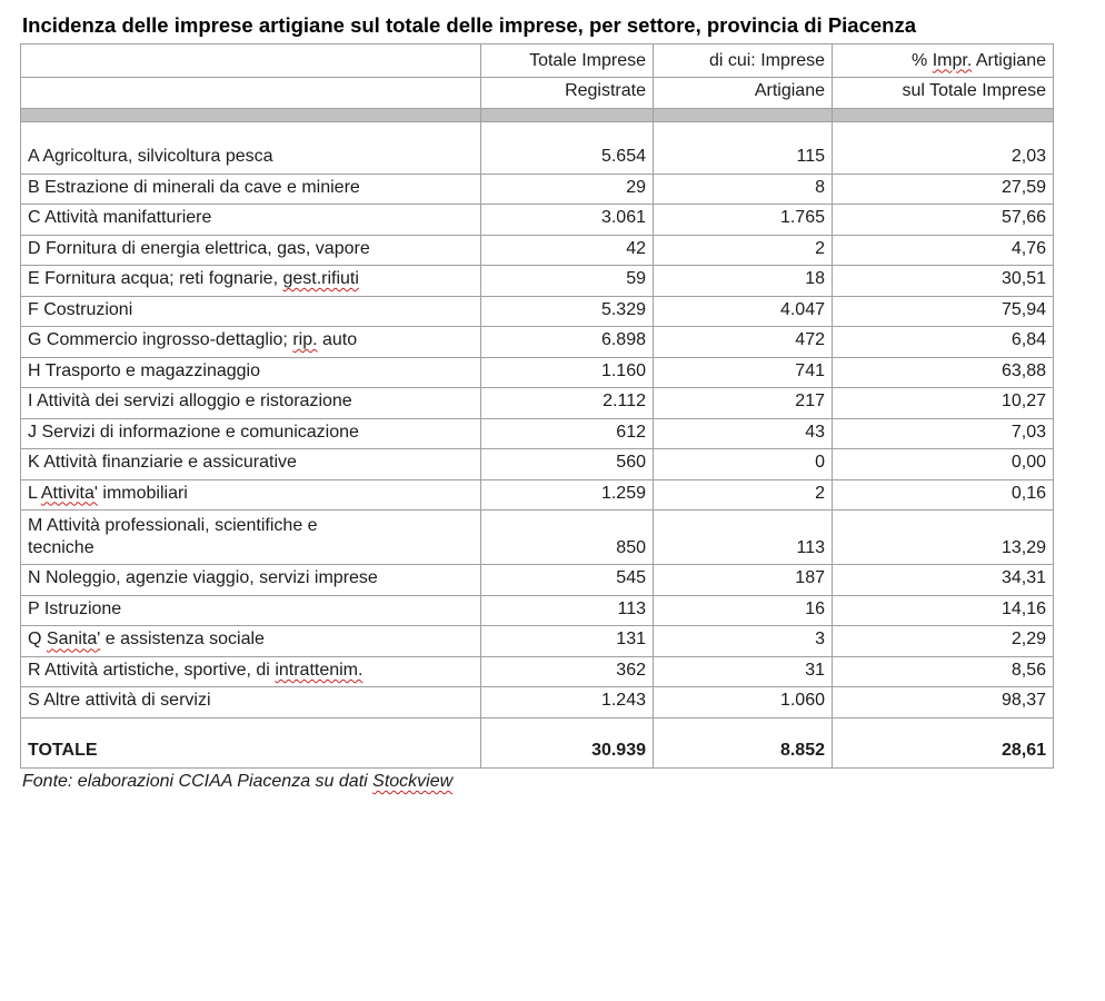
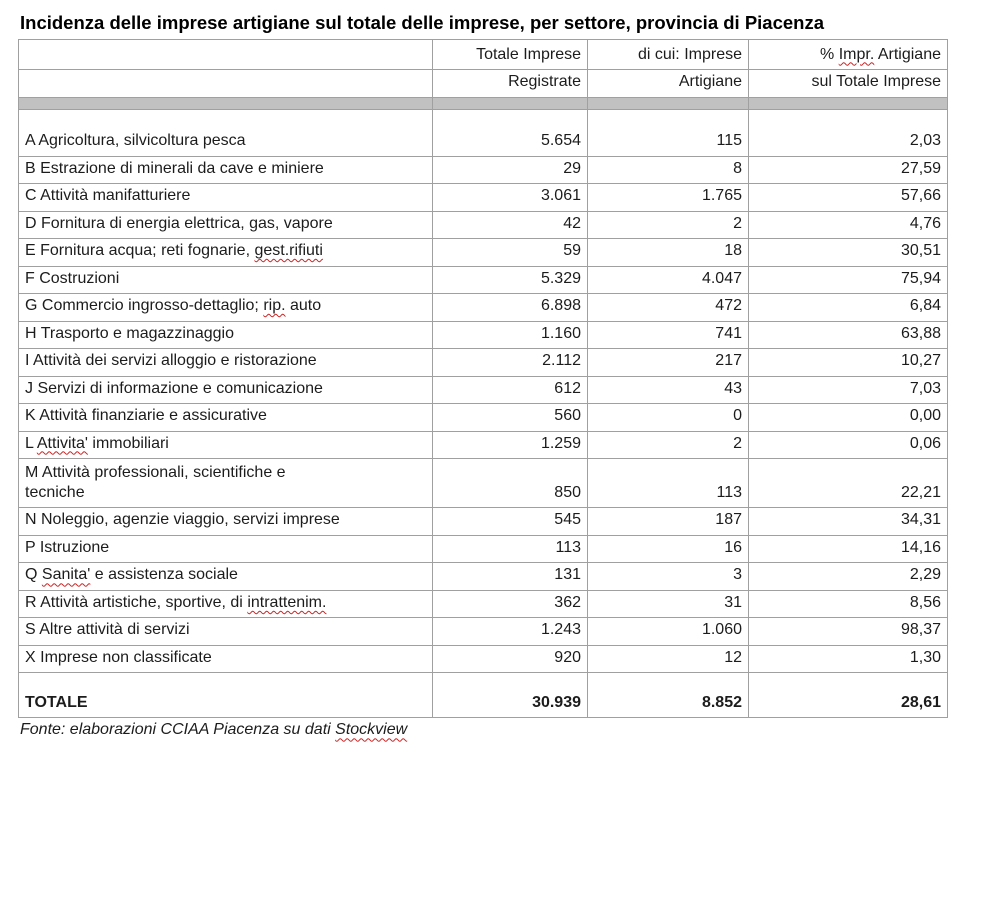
  Incidenza delle imprese artigiane sul totale delle imprese, per settore, provincia di Piacenza
  	Totale Imprese	di cui: Imprese	% Impr. Artigiane
  	Registrate	Artigiane	sul Totale Imprese
  A Agricoltura, silvicoltura pesca	5.654	115	2,03
  B Estrazione di minerali da cave e miniere	29	8	27,59
  C Attività manifatturiere	3.061	1.765	57,66
  D Fornitura di energia elettrica, gas, vapore	42	2	4,76
  E Fornitura acqua; reti fognarie, gest.rifiuti	59	18	30,51
  F Costruzioni	5.329	4.047	75,94
  G Commercio ingrosso-dettaglio; rip. auto	6.898	472	6,84
  H Trasporto e magazzinaggio	1.160	741	63,88
  I Attività dei servizi alloggio e ristorazione	2.112	217	10,27
  J Servizi di informazione e comunicazione	612	43	7,03
  K Attività finanziarie e assicurative	560	0	0,00
- L Attivita' immobiliari	1.259	2	0,16
+ L Attivita' immobiliari	1.259	2	0,06
- M Attività professionali, scientifiche etecniche	850	113	13,29
+ M Attività professionali, scientifiche etecniche	850	113	22,21
  N Noleggio, agenzie viaggio, servizi imprese	545	187	34,31
  P Istruzione	113	16	14,16
  Q Sanita' e assistenza sociale	131	3	2,29
  R Attività artistiche, sportive, di intrattenim.	362	31	8,56
  S Altre attività di servizi	1.243	1.060	98,37
+ X Imprese non classificate	920	12	1,30
  TOTALE	30.939	8.852	28,61
  Fonte: elaborazioni CCIAA Piacenza su dati Stockview
